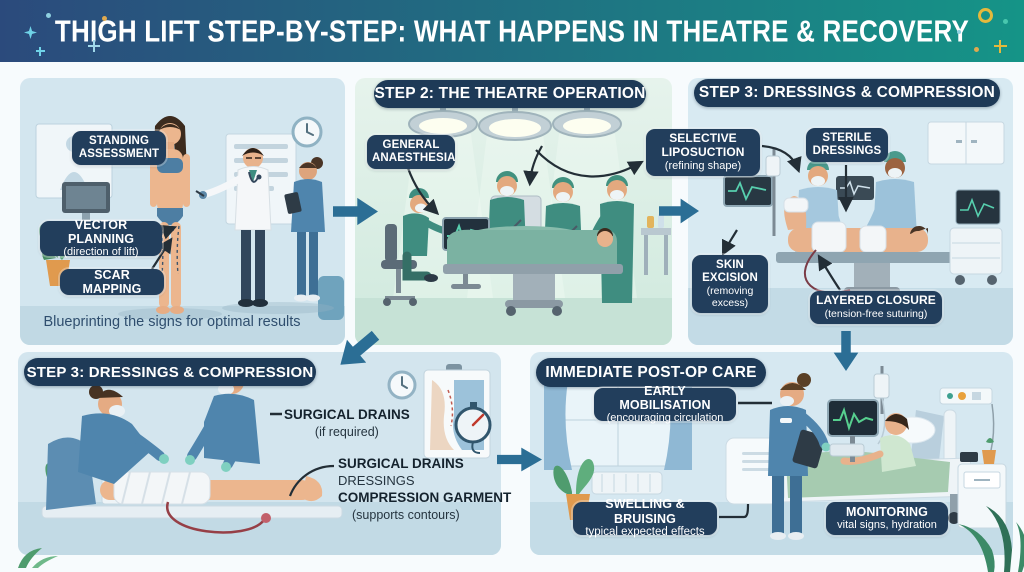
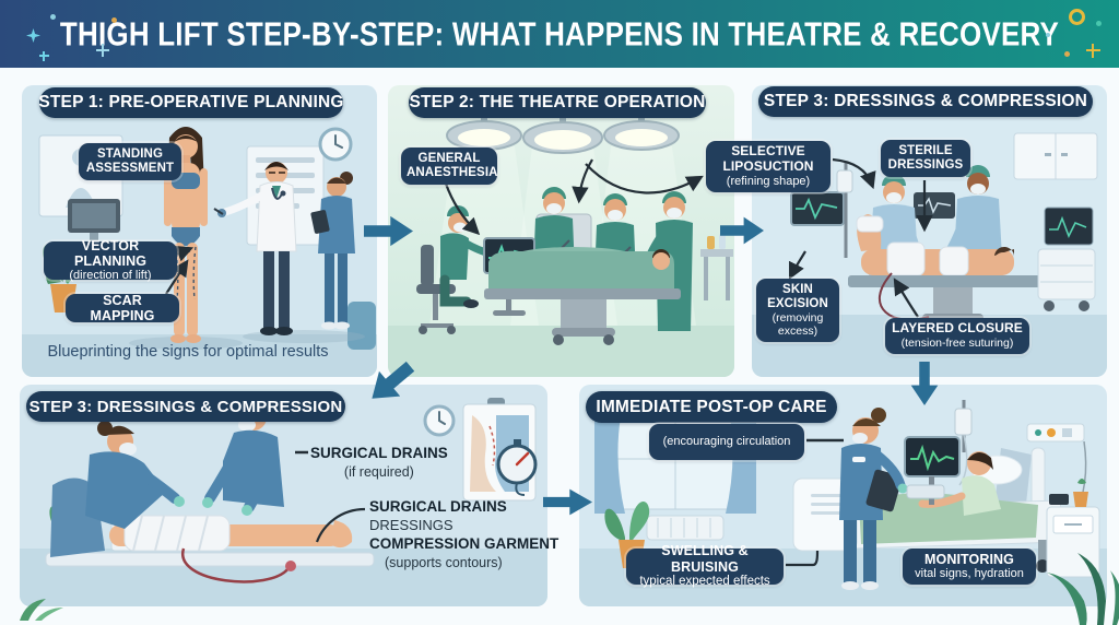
  THIGH LIFT STEP-BY-STEP: WHAT HAPPENS IN THEATRE & RECOVER
+ STEP 1: PRE-OPERATIVE PLANNING
  STEP 2: THE THEATRE OPERATION
  STEP 3: DRESSINGS & COMPRESSION
  STEP 3: DRESSINGS & COMPRESSION
  IMMEDIATE POST-OP CARE
  STANDING
  ASSESSMENT
  VECTOR PLANNING
  (direction of lift)
  SCAR MAPPING
  Blueprinting the signs for optimal results
  GENERAL
  ANAESTHESIA
  SELECTIVE
  LIPOSUCTION
  (refining shape)
  STERILE
  DRESSINGS
  SKIN
  EXCISION
  (removing
  excess)
  LAYERED CLOSURE
  (tension-free suturing)
- EARLY MOBILISATION
  (encouraging circulation
  SWELLING & BRUISING
  typical expected effects
  MONITORING
  vital signs, hydration
  SURGICAL DRAINS
  (if required)
  SURGICAL DRAINS
  DRESSINGS
  COMPRESSION GARMENT
  (supports contours)
